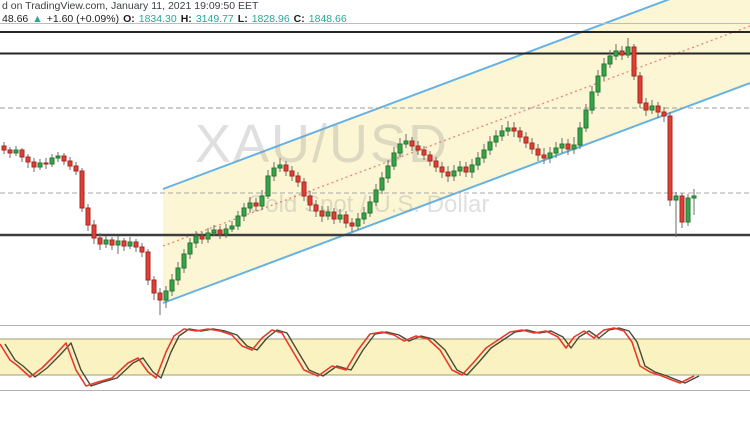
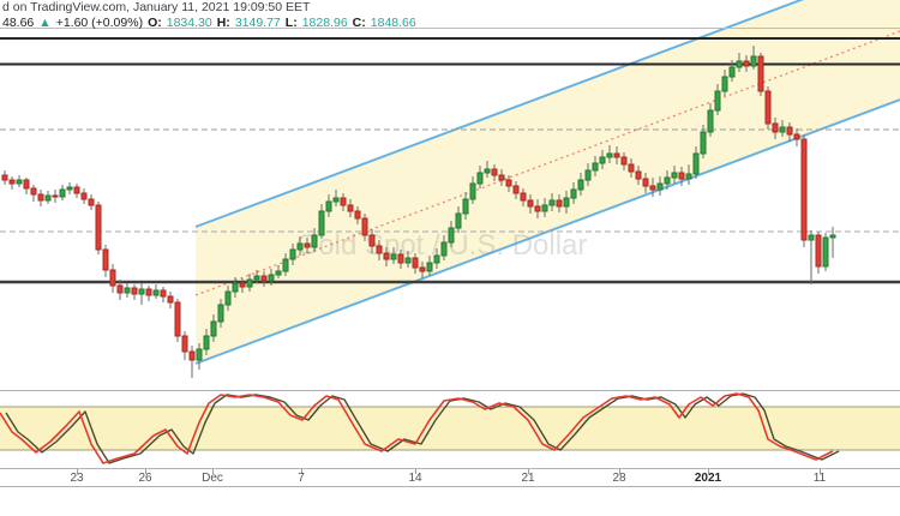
- XAU/USD
  oldpot / U.S. Dollar
  d on TradingView.com, January 11, 2021 19:09:50 EET
  48.66 ▲ +1.60 (+0.09%) O: 1834.30 H: 3149.77 L: 1828.96 C: 1848.66
+ 23
+ 26
+ Dec
+ 7
+ 14
+ 21
+ 28
+ 2021
+ 11
